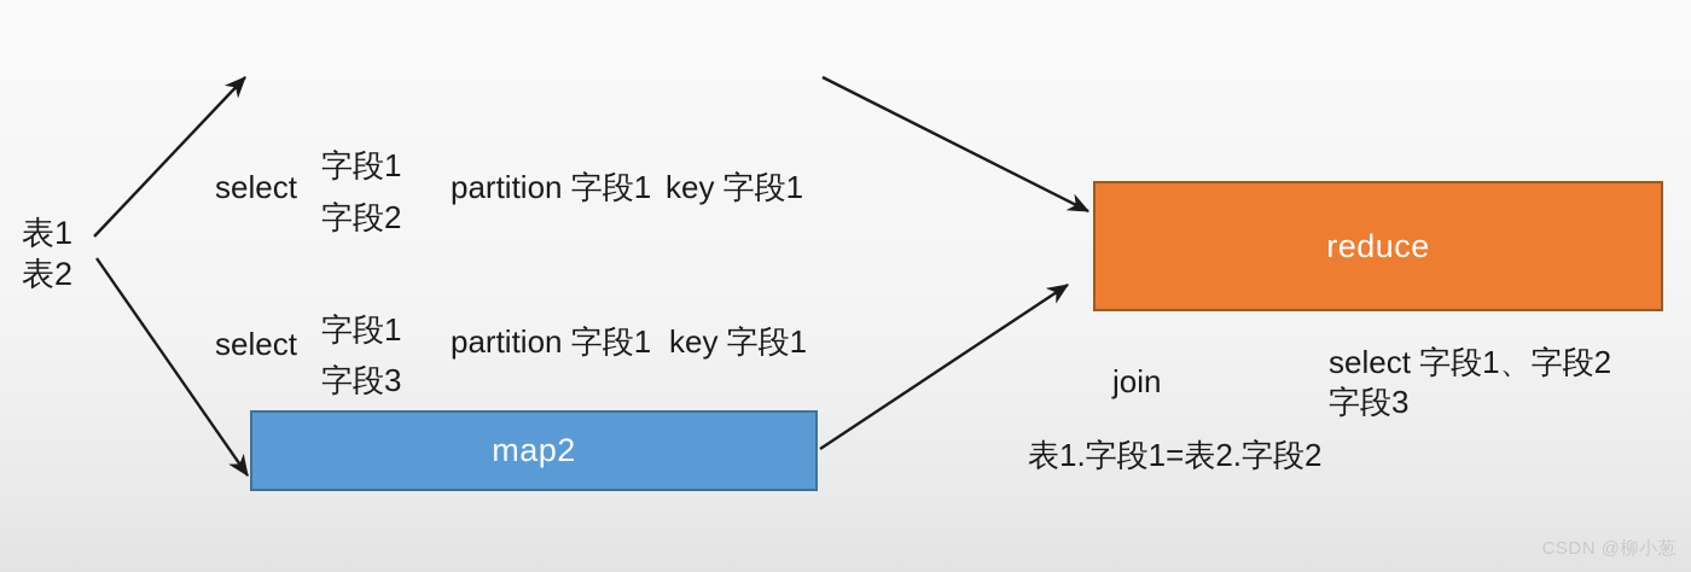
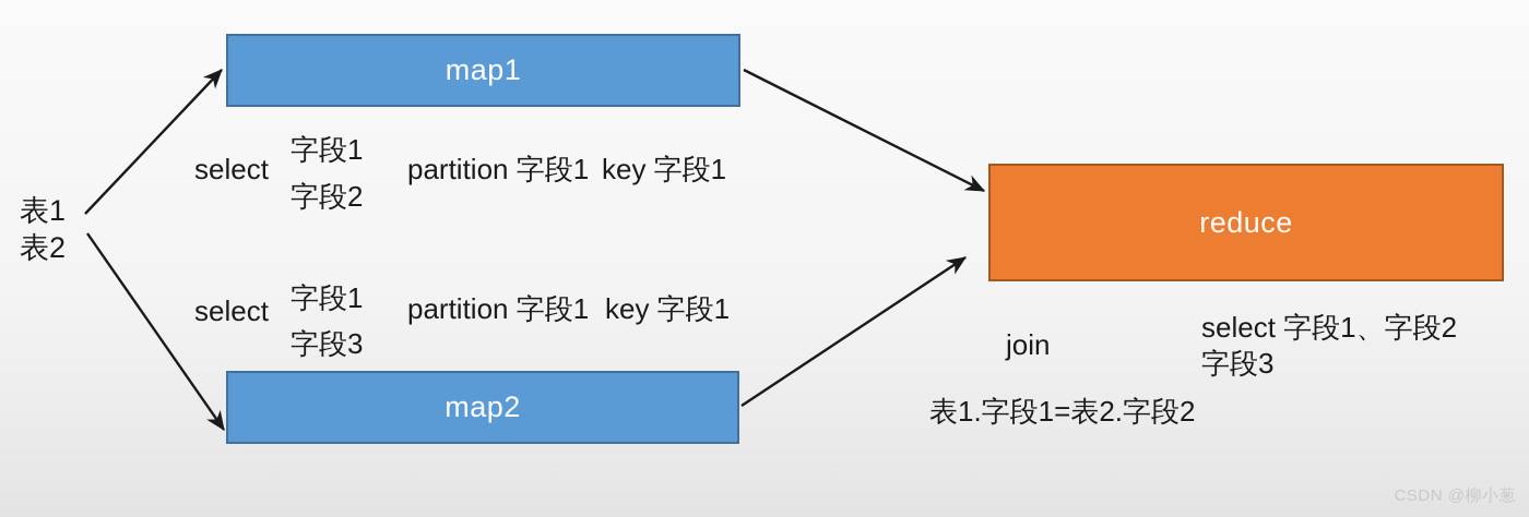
  表1
  表2
+ map1
  map2
  reduce
  select
  字段1
  字段2
  partition 字段1
  key 字段1
  select
  字段1
  字段3
  partition 字段1
  key 字段1
  join
  select 字段1、字段2
  字段3
  表1.字段1=表2.字段2
  CSDN @柳小葱
